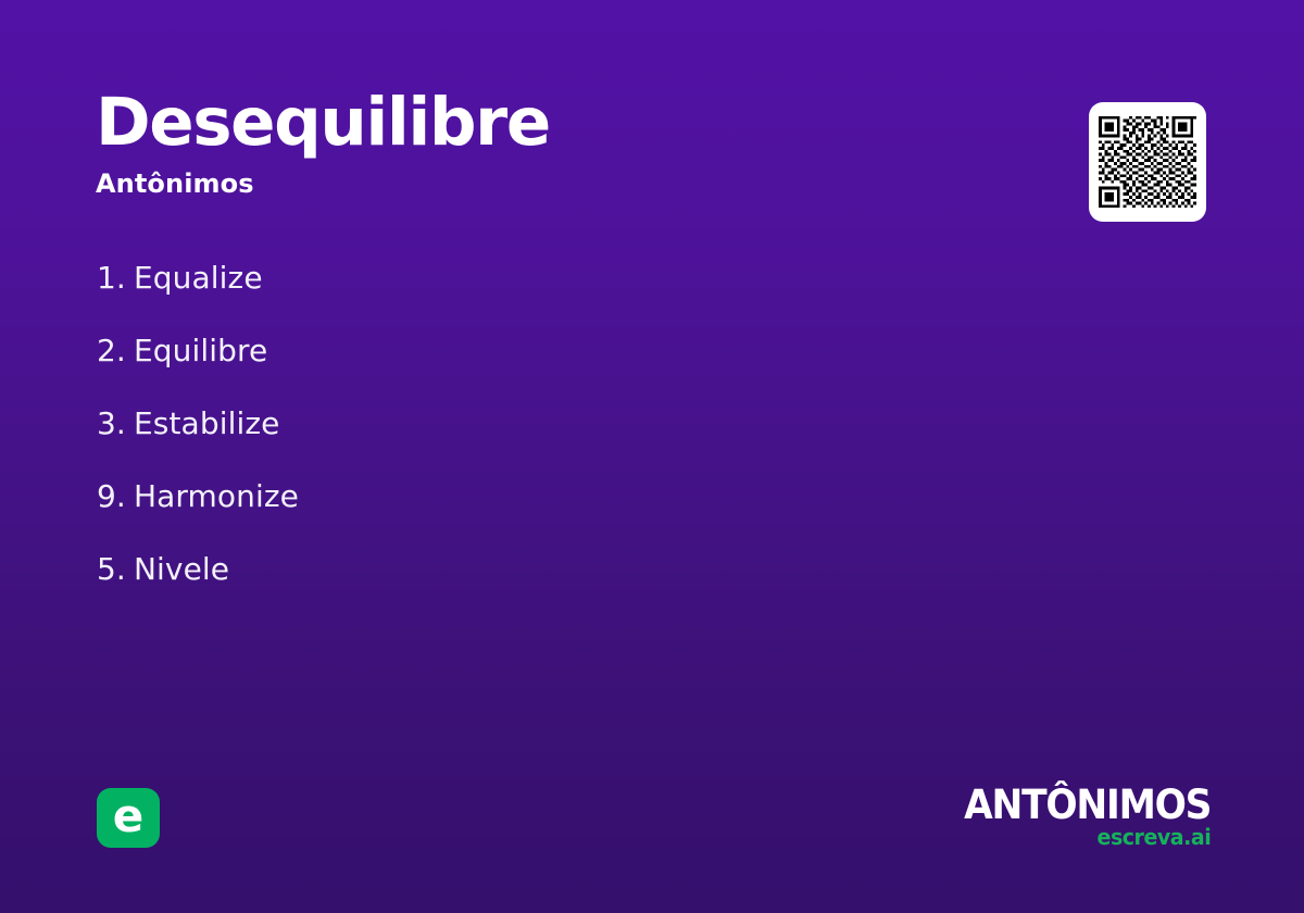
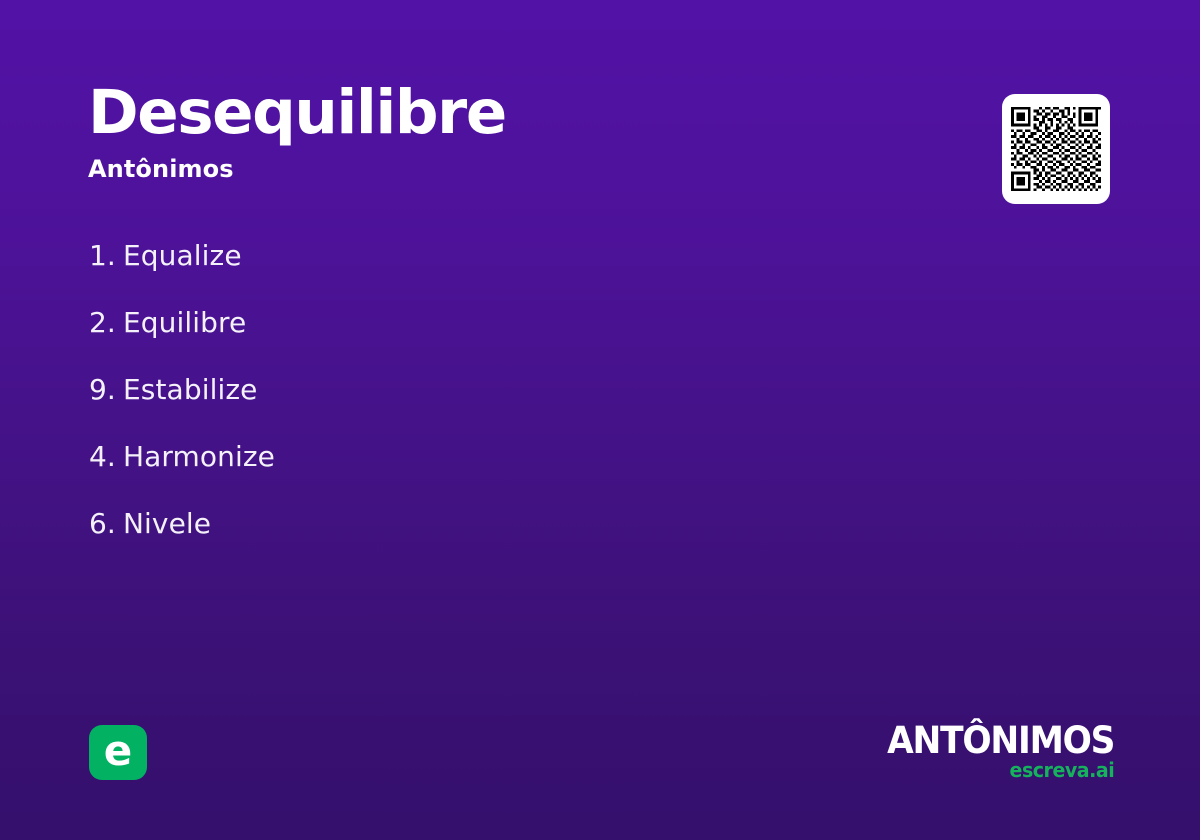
  Desequilibre
  Antônimos
  1. Equalize
  2. Equilibre
- 3. Estabilize
+ 9. Estabilize
- 9. Harmonize
+ 4. Harmonize
- 5. Nivele
+ 6. Nivele
  e
  ANTÔNIMOS
  escreva.ai
